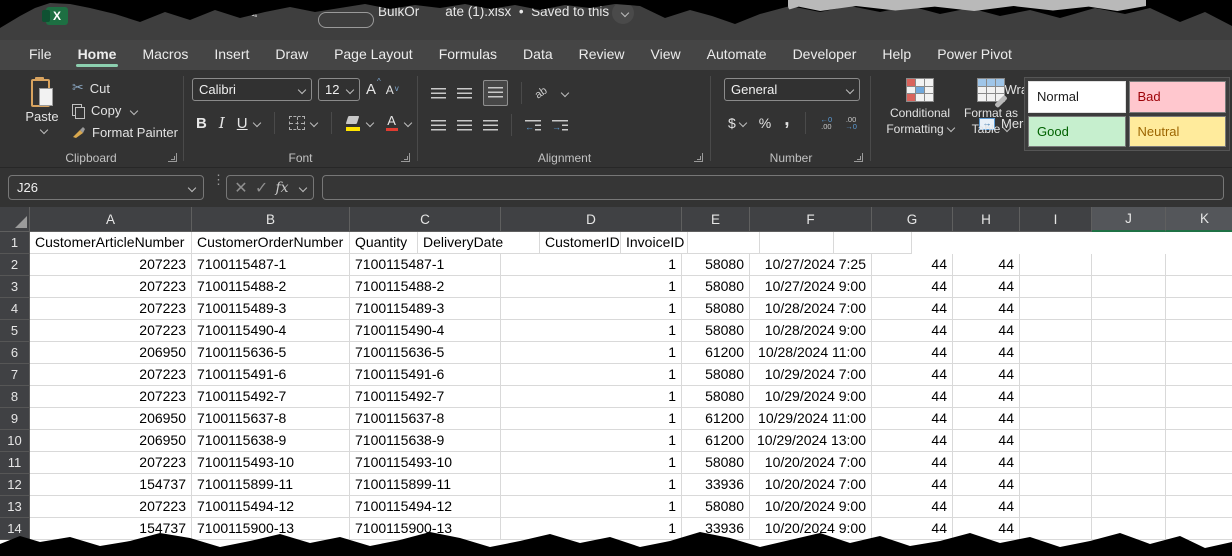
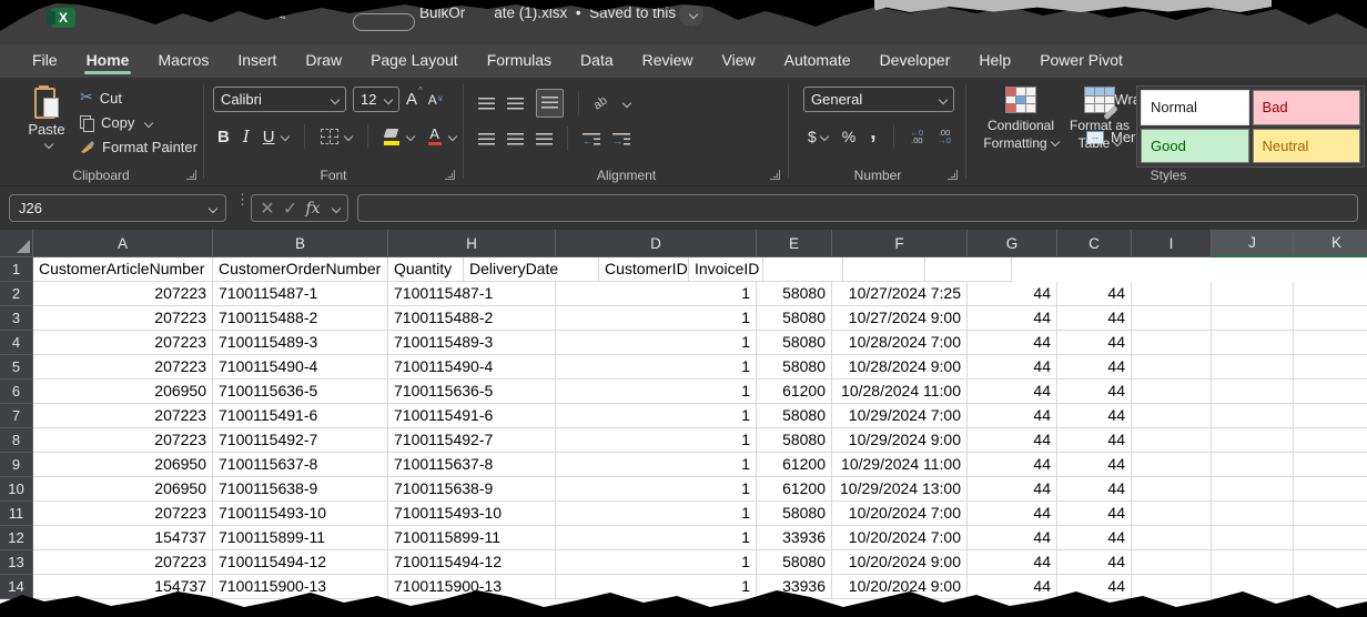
  X
  BulkOr ate (1).xlsx • Saved to this
  File
  Home
  Macros
  Insert
  Draw
  Page Layout
  Formulas
  Data
  Review
  View
  Automate
  Developer
  Help
  Power Pivot
  Paste
  ✂
  Cut
  Copy
  Format Painter
  Clipboard
  Calibri
  12
  A^
  Av
  B
  I
  U
  A
  Font
  ←
  →
  ↔
  Alignment
  General
  $
  %
  ,
  ←0
  .00
  .00
  →0
  Number
  Conditional
  Formatting
  Format as
  Table
  Normal
  Bad
  Good
  Neutral
+ Styles
  J26
  ⋮
  ✕
  ✓
  fx
  A
  B
- C
+ H
  D
  E
  F
  G
- H
+ C
  I
  J
  K
  1
  CustomerArticleNumber
  CustomerOrderNumber
  Quantity
  DeliveryDate
  CustomerID
  InvoiceID
  2
  207223
  7100115487-1
  7100115487-1
  1
  58080
  10/27/2024 7:25
  44
  44
  3
  207223
  7100115488-2
  7100115488-2
  1
  58080
  10/27/2024 9:00
  44
  44
  4
  207223
  7100115489-3
  7100115489-3
  1
  58080
  10/28/2024 7:00
  44
  44
  5
  207223
  7100115490-4
  7100115490-4
  1
  58080
  10/28/2024 9:00
  44
  44
  6
  206950
  7100115636-5
  7100115636-5
  1
  61200
  10/28/2024 11:00
  44
  44
  7
  207223
  7100115491-6
  7100115491-6
  1
  58080
  10/29/2024 7:00
  44
  44
  8
  207223
  7100115492-7
  7100115492-7
  1
  58080
  10/29/2024 9:00
  44
  44
  9
  206950
  7100115637-8
  7100115637-8
  1
  61200
  10/29/2024 11:00
  44
  44
  10
  206950
  7100115638-9
  7100115638-9
  1
  61200
  10/29/2024 13:00
  44
  44
  11
  207223
  7100115493-10
  7100115493-10
  1
  58080
  10/20/2024 7:00
  44
  44
  12
  154737
  7100115899-11
  7100115899-11
  1
  33936
  10/20/2024 7:00
  44
  44
  13
  207223
  7100115494-12
  7100115494-12
  1
  58080
  10/20/2024 9:00
  44
  44
  14
  154737
  7100115900-13
  7100115900-13
  1
  33936
  10/20/2024 9:00
  44
  44
